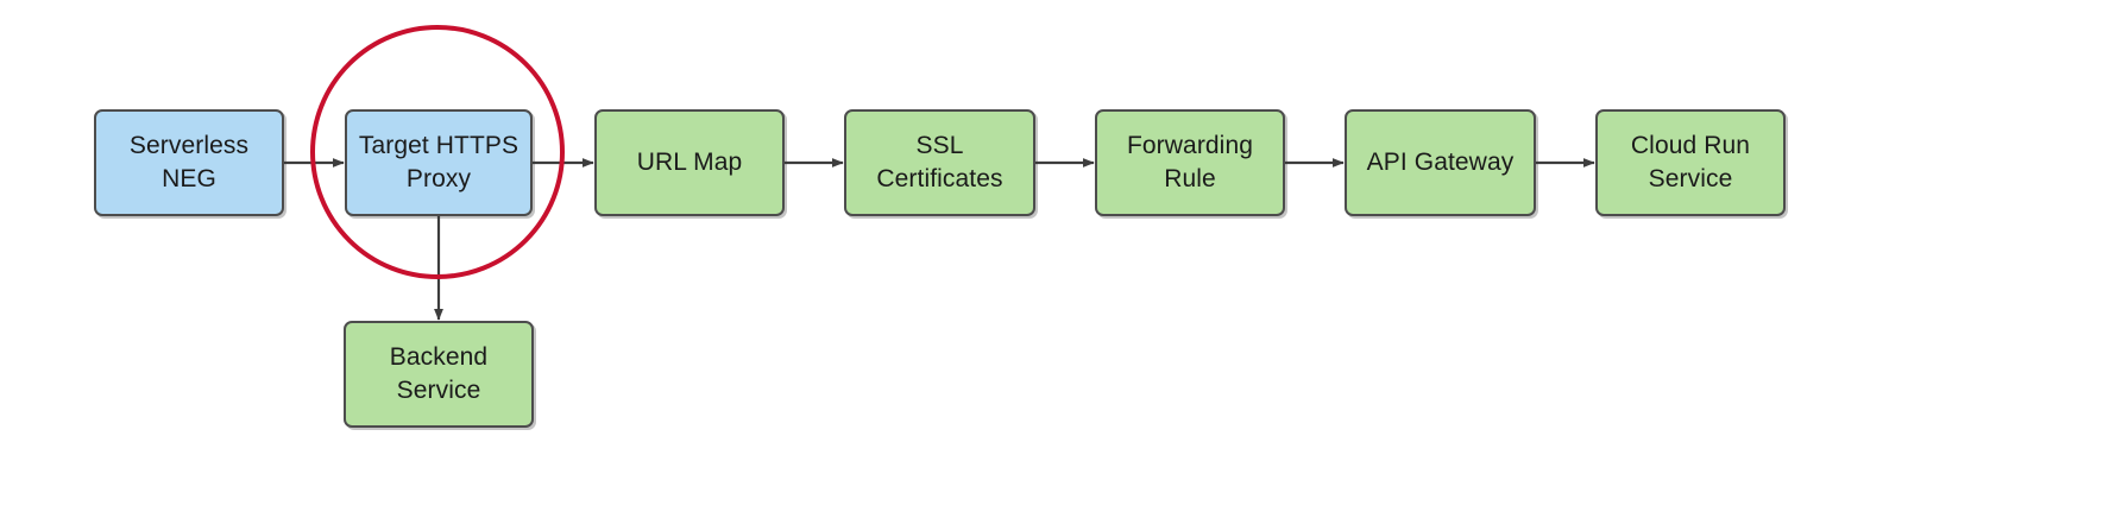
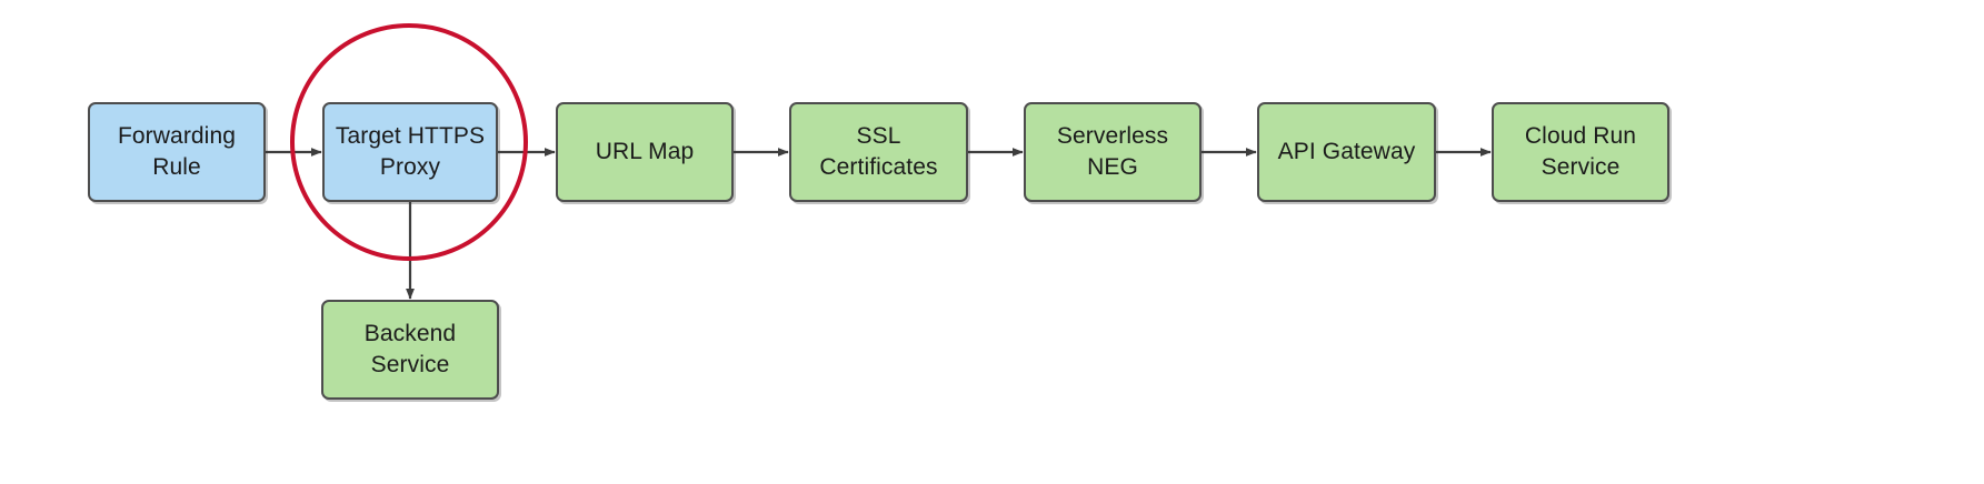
- Serverless NEG
+ Forwarding Rule
  Target HTTPS
  Proxy
  URL Map
  SSL Certificates
- Forwarding Rule
+ Serverless NEG
  API Gateway
  Cloud Run
  Service
  Backend Service
